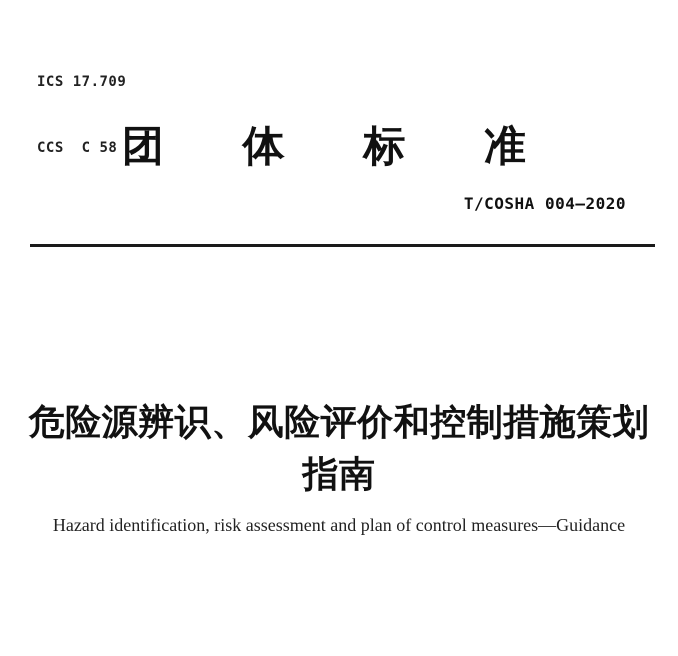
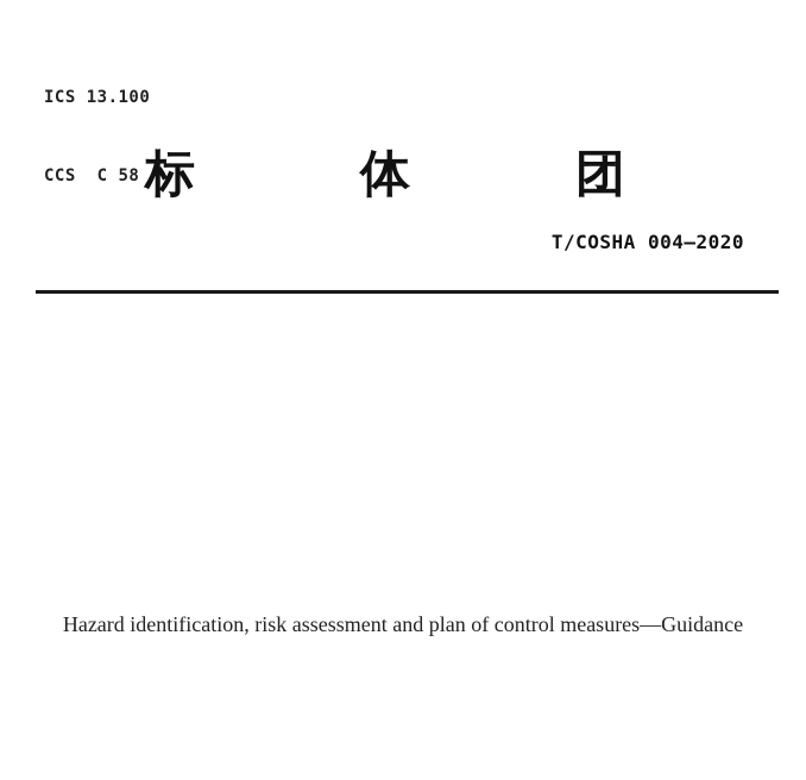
- ICS 17.709
+ ICS 13.100
  CCS C 58
- 团
+ 标
  体
- 标
+ 团
- 准
  T/COSHA 004—2020
- 危险源辨识、风险评价和控制措施策划
- 指南
  Hazard identification, risk assessment and plan of control measures—Guidance
